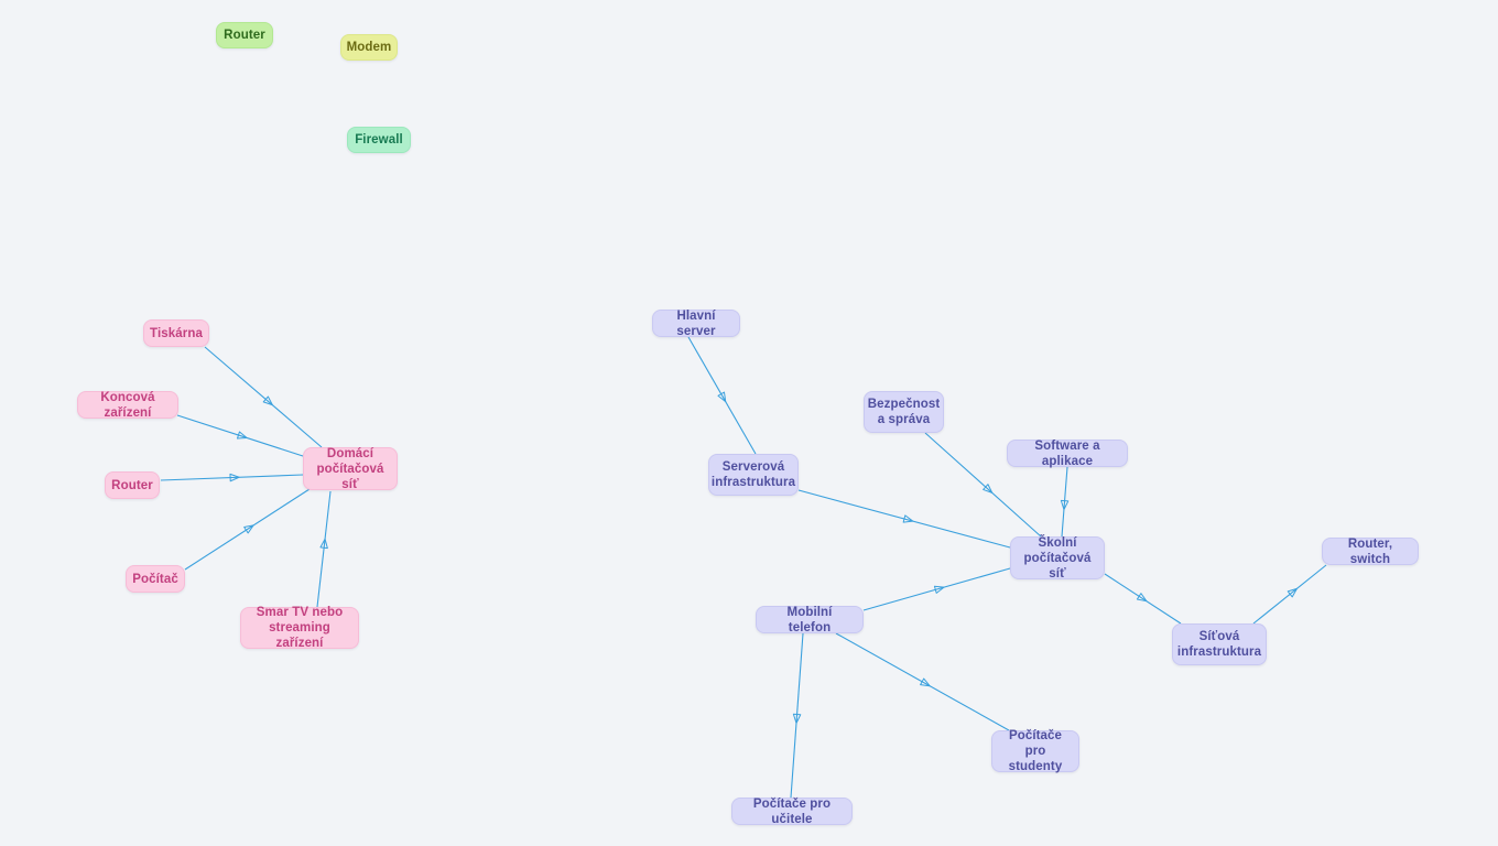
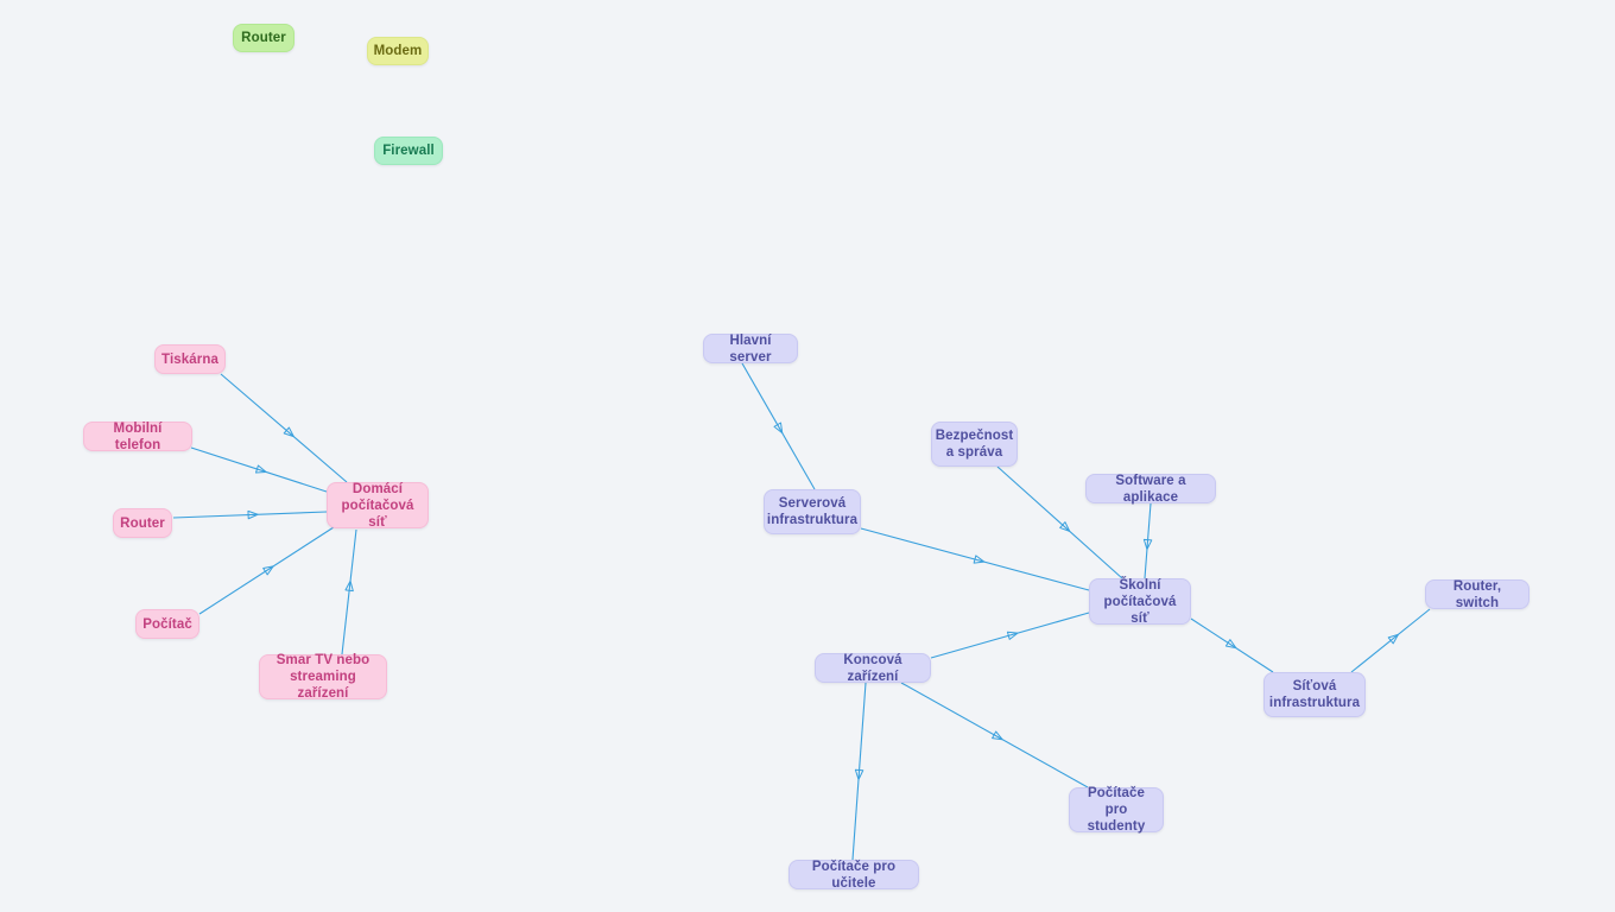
  Router
  Modem
  Firewall
  Tiskárna
- Koncová zařízení
+ Mobilní telefon
  Router
  Počítač
  Smar TV nebo
  streaming zařízení
  Domácí
  počítačová síť
  Hlavní server
  Serverová
  infrastruktura
  Bezpečnost
  a správa
  Software a aplikace
  Školní
  počítačová síť
- Mobilní telefon
+ Koncová zařízení
  Síťová
  infrastruktura
  Router, switch
  Počítače pro
  studenty
  Počítače pro učitele
